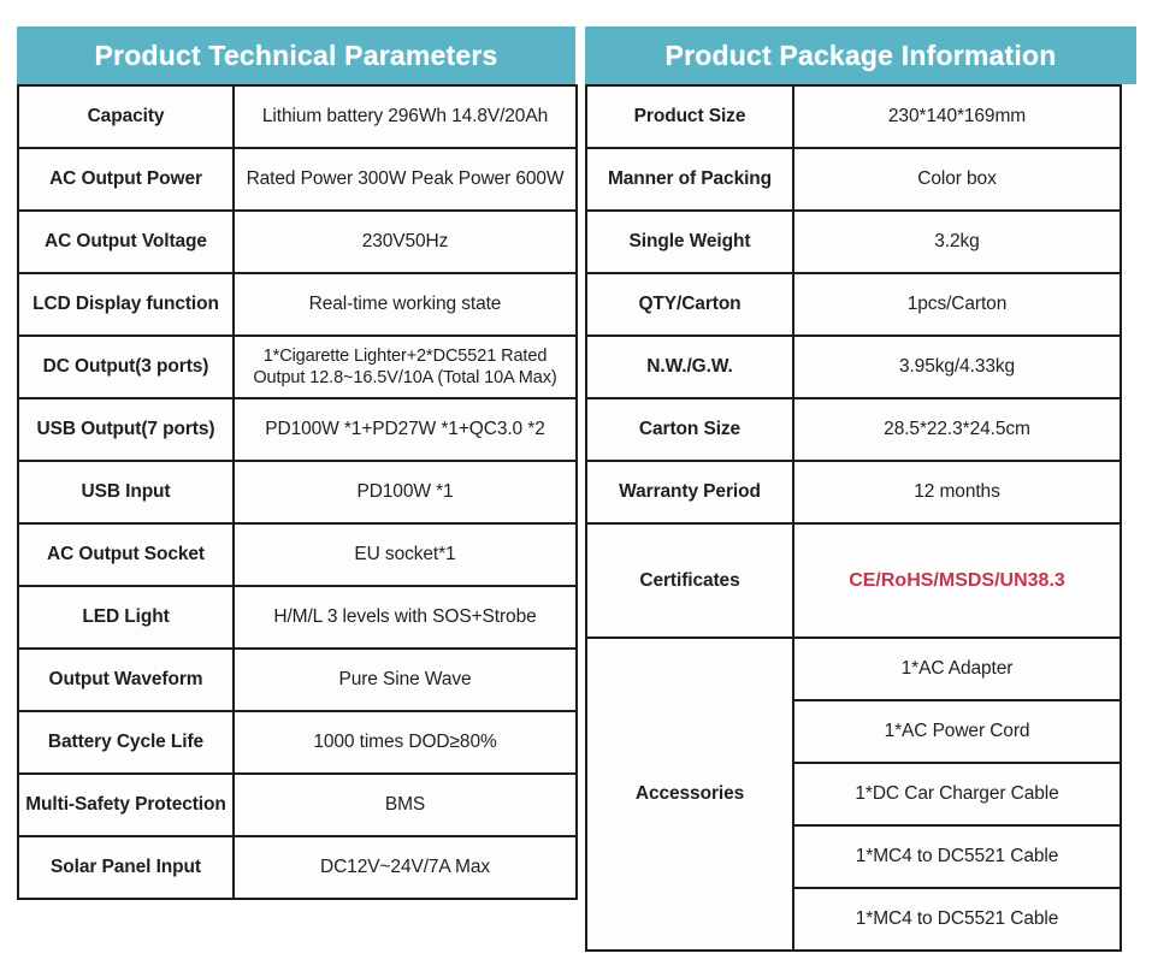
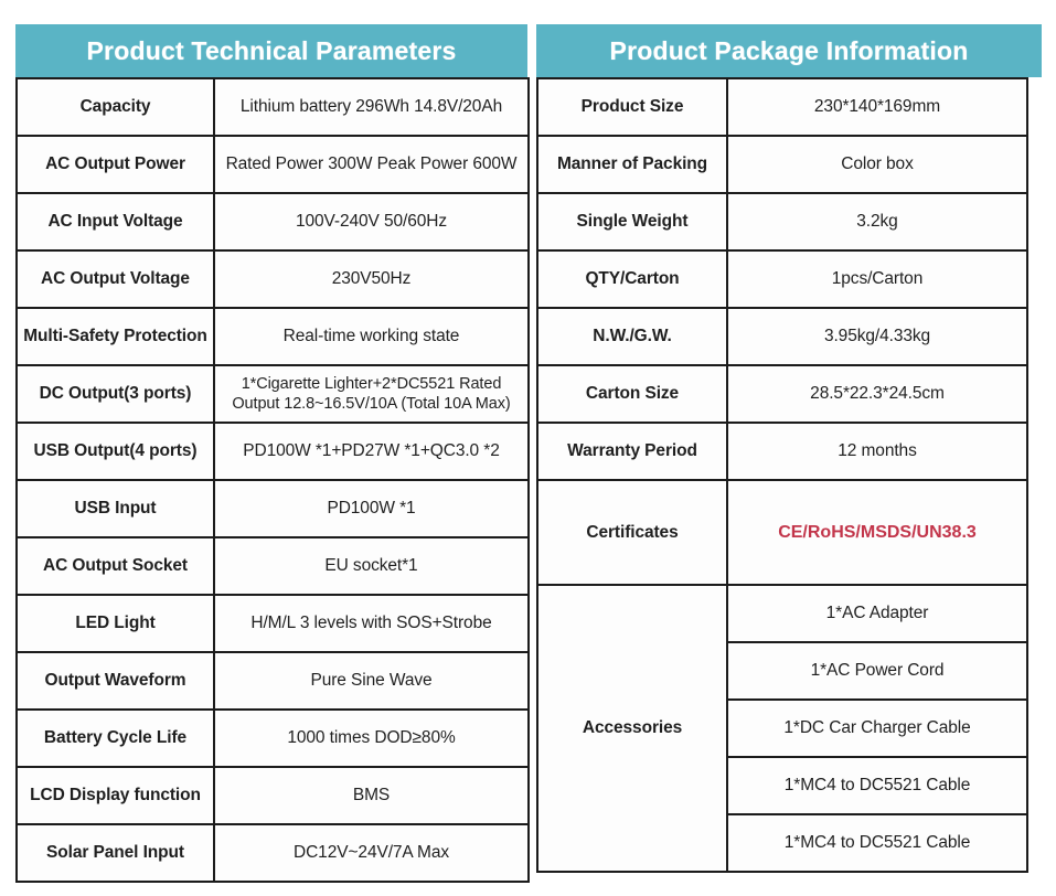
  Product Technical Parameters
  Product Package Information
  Capacity	Lithium battery 296Wh 14.8V/20Ah
  AC Output Power	Rated Power 300W Peak Power 600W
+ AC Input Voltage	100V-240V 50/60Hz
  AC Output Voltage	230V50Hz
- LCD Display function	Real-time working state
+ Multi-Safety Protection	Real-time working state
  DC Output(3 ports)	1*Cigarette Lighter+2*DC5521 Rated Output 12.8~16.5V/10A (Total 10A Max)
- USB Output(7 ports)	PD100W *1+PD27W *1+QC3.0 *2
+ USB Output(4 ports)	PD100W *1+PD27W *1+QC3.0 *2
  USB Input	PD100W *1
  AC Output Socket	EU socket*1
  LED Light	H/M/L 3 levels with SOS+Strobe
  Output Waveform	Pure Sine Wave
  Battery Cycle Life	1000 times DOD≥80%
- Multi-Safety Protection	BMS
+ LCD Display function	BMS
  Solar Panel Input	DC12V~24V/7A Max
  Product Size	230*140*169mm
  Manner of Packing	Color box
  Single Weight	3.2kg
  QTY/Carton	1pcs/Carton
  N.W./G.W.	3.95kg/4.33kg
  Carton Size	28.5*22.3*24.5cm
  Warranty Period	12 months
  Certificates	CE/RoHS/MSDS/UN38.3
  Accessories	1*AC Adapter
  1*AC Power Cord
  1*DC Car Charger Cable
  1*MC4 to DC5521 Cable
  1*MC4 to DC5521 Cable
